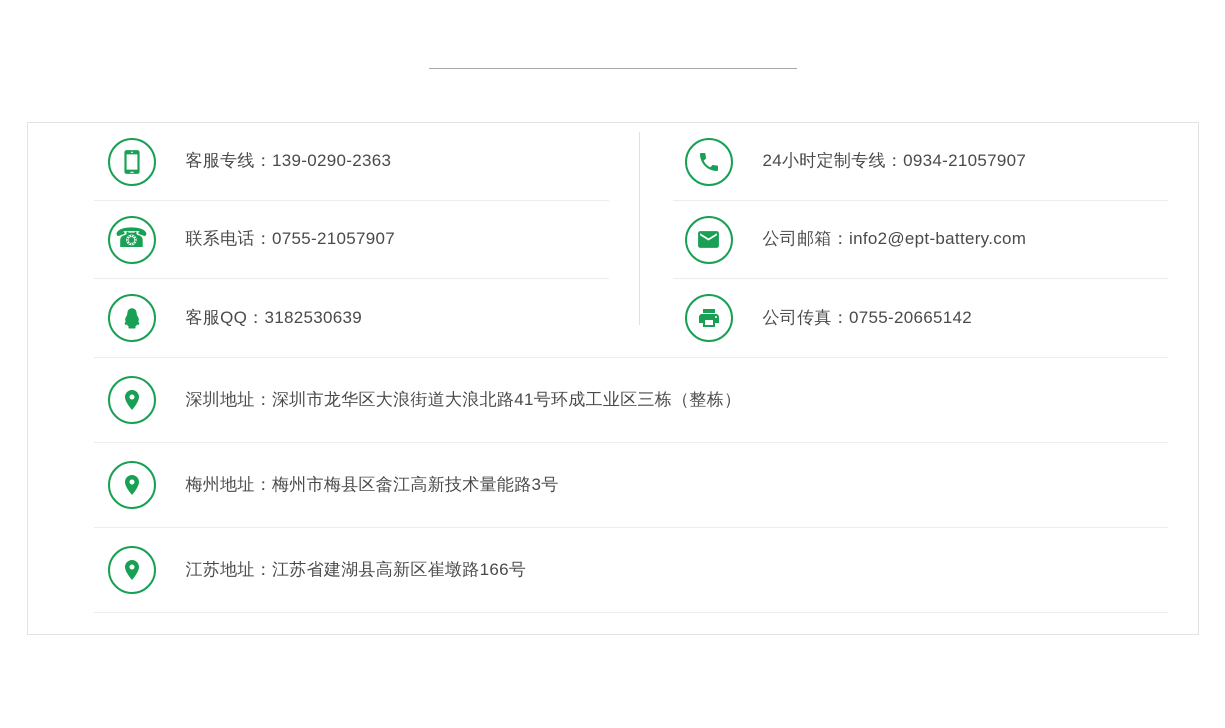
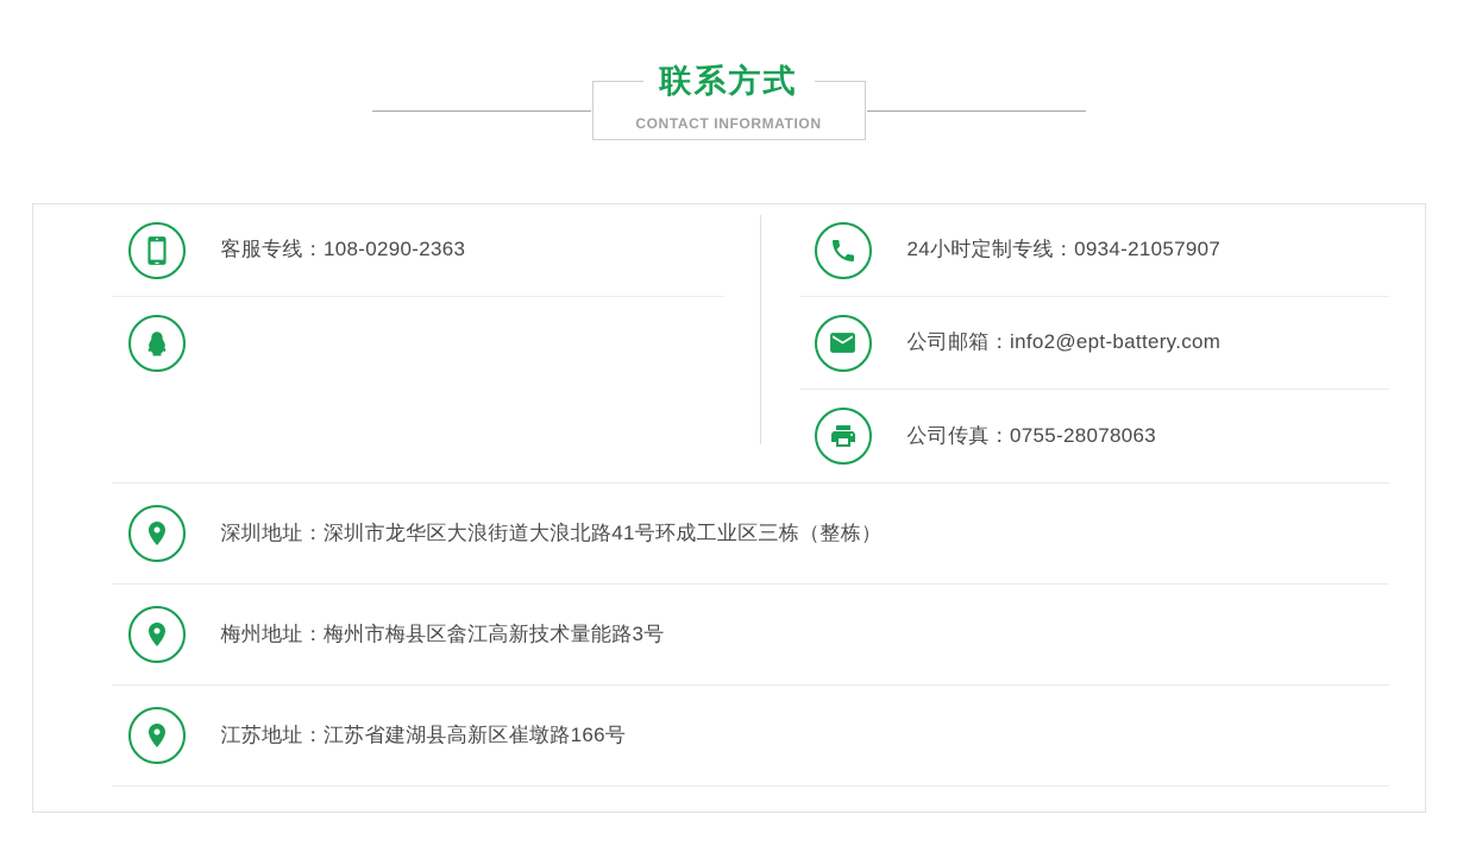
+ 联系方式
+ CONTACT INFORMATION
- 客服专线：139-0290-2363
+ 客服专线：108-0290-2363
- ☎
- 联系电话：0755-21057907
- 客服QQ：3182530639
  24小时定制专线：0934-21057907
  公司邮箱：info2@ept-battery.com
- 公司传真：0755-20665142
+ 公司传真：0755-28078063
  深圳地址：深圳市龙华区大浪街道大浪北路41号环成工业区三栋（整栋）
  梅州地址：梅州市梅县区畲江高新技术量能路3号
  江苏地址：江苏省建湖县高新区崔墩路166号
